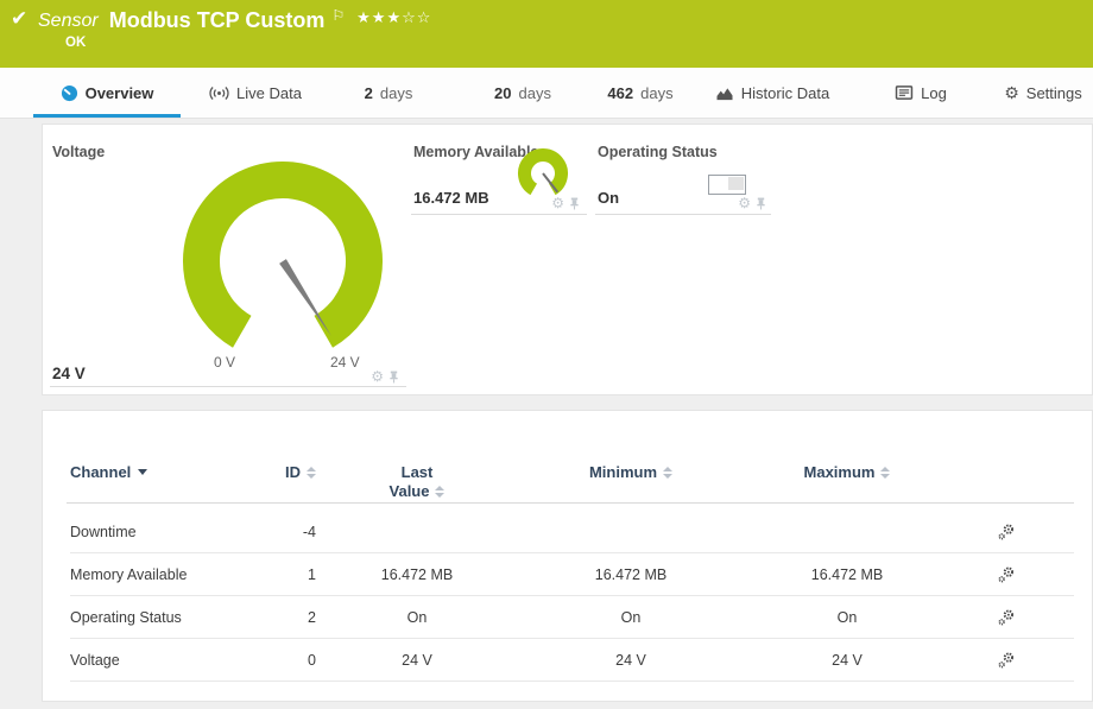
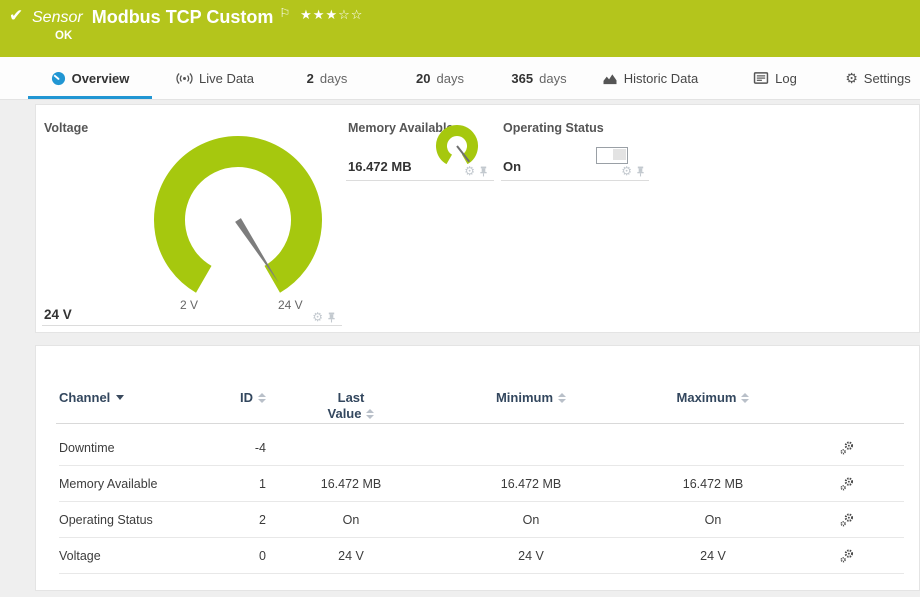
  ✔
  Sensor
  Modbus TCP Custom
  ⚐
  ★★★☆☆
  OK
  Overview
  Live Data
  2
  days
  20
  days
- 462
+ 365
  days
  Historic Data
  Log
  ⚙
  Settings
  Voltage
- 0 V
+ 2 V
  24 V
  24 V
  ⚙
  Memory Availabl
  16.472 MB
  ⚙
  Operating Status
  On
  ⚙
  Channel
  ID
  Last
  Value
  Minimum
  Maximum
  Downtime
  -4
  Memory Available
  1
  16.472 MB
  16.472 MB
  16.472 MB
  Operating Status
  2
  On
  On
  On
  Voltage
  0
  24 V
  24 V
  24 V
